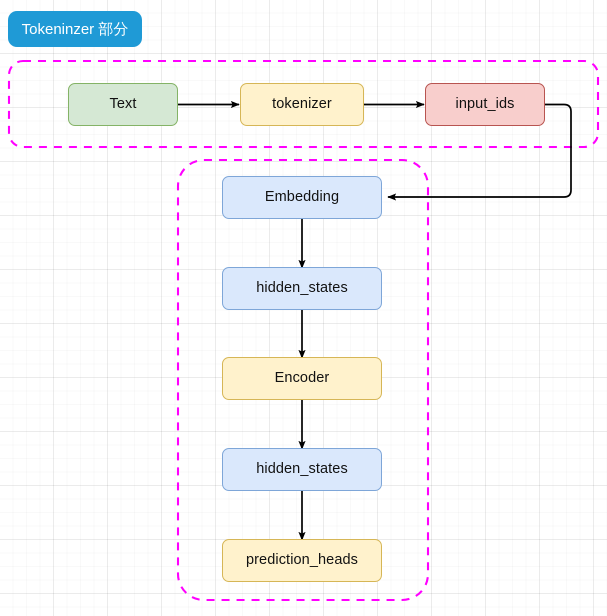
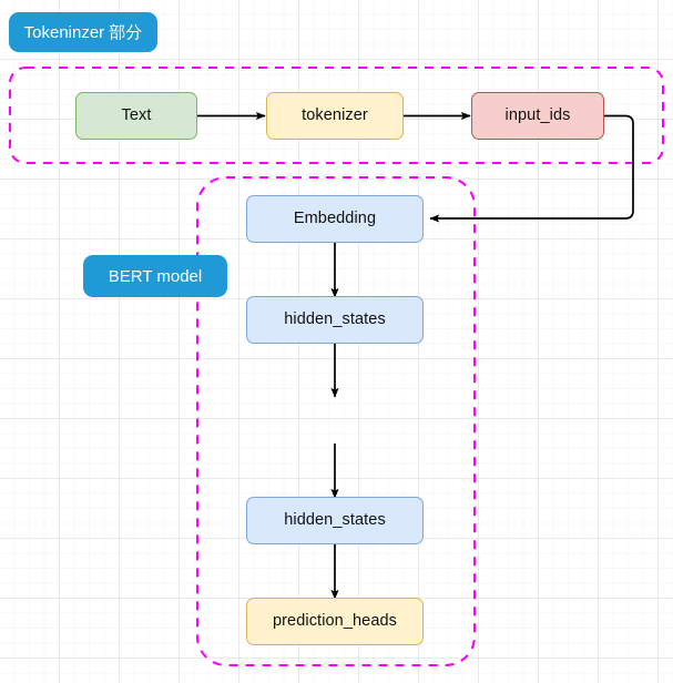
  Tokeninzer 部分
+ BERT model
  Text
  tokenizer
  input_ids
  Embedding
  hidden_states
- Encoder
  hidden_states
  prediction_heads
